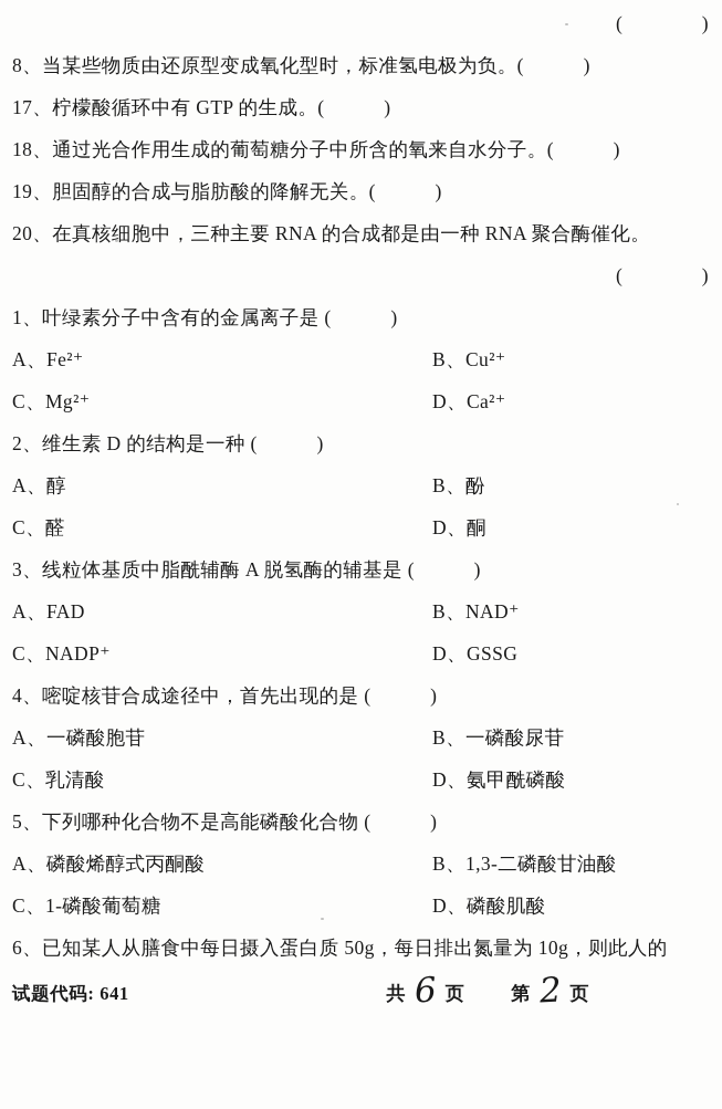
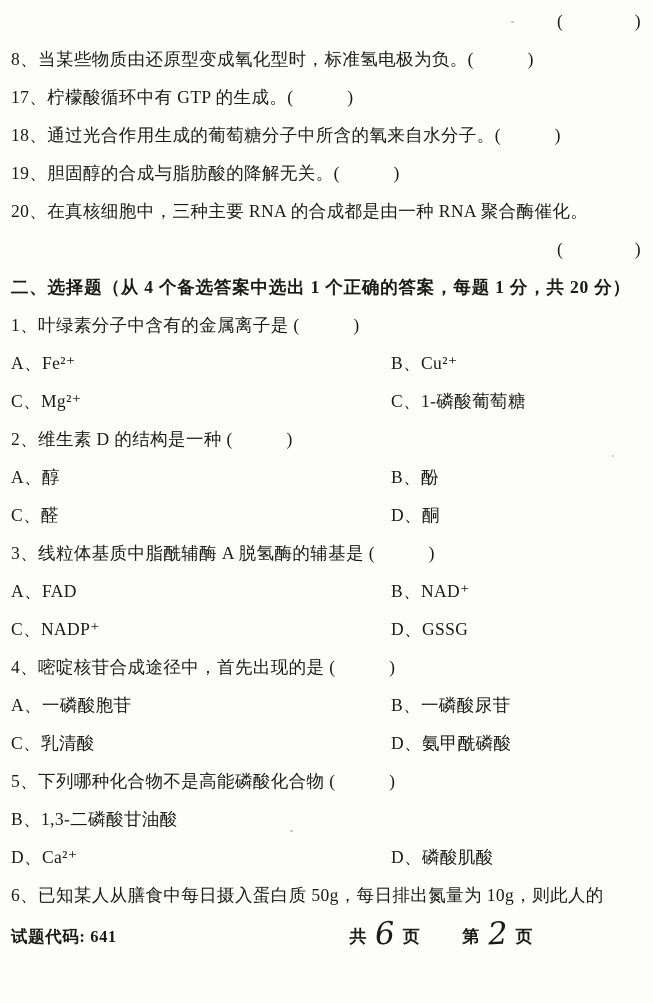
  ( )
  8、当某些物质由还原型变成氧化型时，标准氢电极为负。( )
  17、柠檬酸循环中有 GTP 的生成。( )
  18、通过光合作用生成的葡萄糖分子中所含的氧来自水分子。( )
  19、胆固醇的合成与脂肪酸的降解无关。( )
  20、在真核细胞中，三种主要 RNA 的合成都是由一种 RNA 聚合酶催化。
  ( )
+ 二、选择题（从 4 个备选答案中选出 1 个正确的答案，每题 1 分，共 20 分）
  1、叶绿素分子中含有的金属离子是 ( )
  A、Fe²⁺
  B、Cu²⁺
  C、Mg²⁺
- D、Ca²⁺
+ C、1-磷酸葡萄糖
  2、维生素 D 的结构是一种 ( )
  A、醇
  B、酚
  C、醛
  D、酮
  3、线粒体基质中脂酰辅酶 A 脱氢酶的辅基是 ( )
  A、FAD
  B、NAD⁺
  C、NADP⁺
  D、GSSG
  4、嘧啶核苷合成途径中，首先出现的是 ( )
  A、一磷酸胞苷
  B、一磷酸尿苷
  C、乳清酸
  D、氨甲酰磷酸
  5、下列哪种化合物不是高能磷酸化合物 ( )
- A、磷酸烯醇式丙酮酸
  B、1,3-二磷酸甘油酸
- C、1-磷酸葡萄糖
+ D、Ca²⁺
  D、磷酸肌酸
  6、已知某人从膳食中每日摄入蛋白质 50g，每日排出氮量为 10g，则此人的
  试题代码: 641
  共
  页
  第
  页
